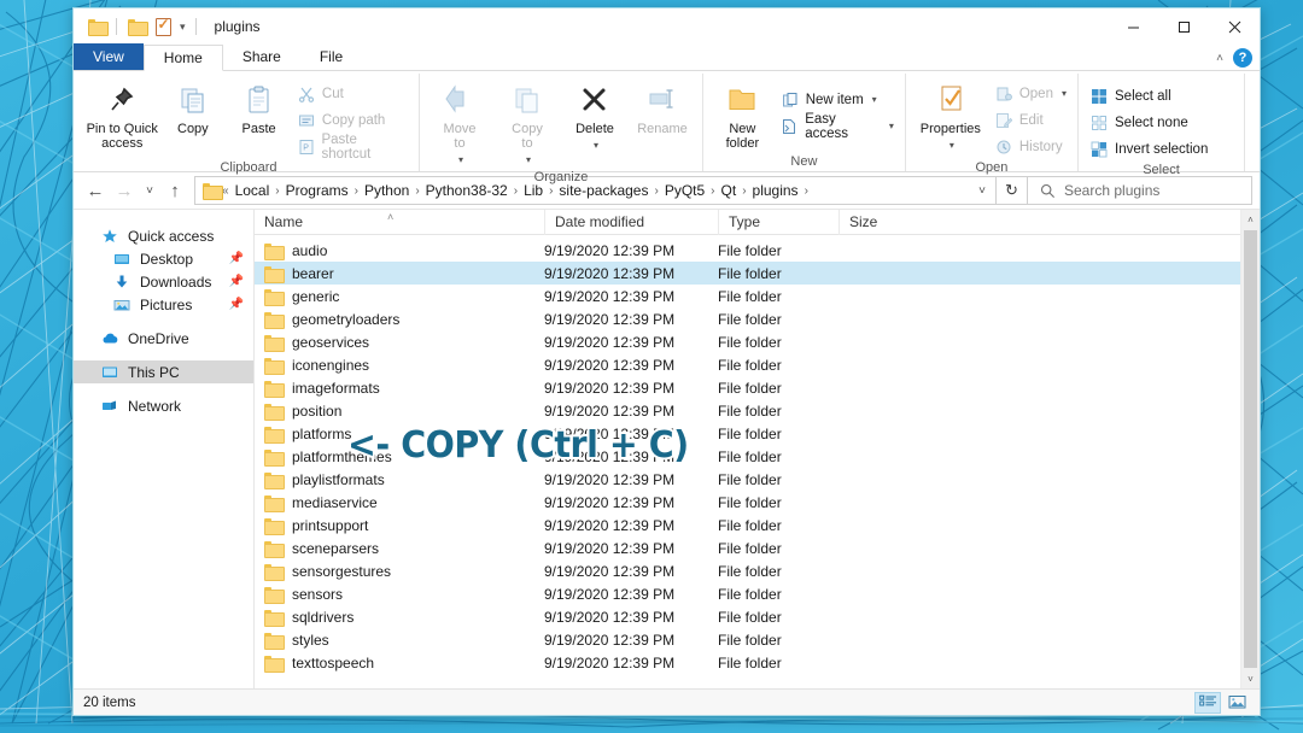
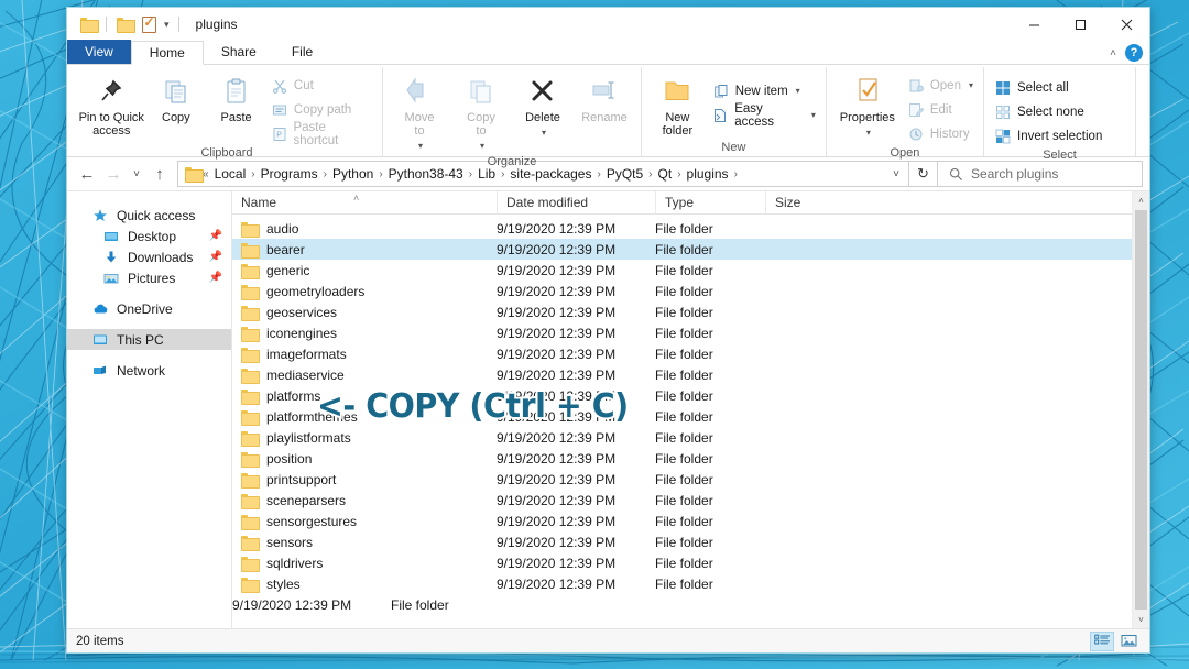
  ▾
  plugins
  View
  Home
  Share
  File
  ˄
  ?
  Pin to Quick
  access
  Copy
  Paste
  Cut
  Copy path
  Paste shortcut
  Clipboard
  Move
  to
  ▾
  Copy
  to
  ▾
  Delete
  ▾
  Rename
  Organize
  New
  folder
  New item
  ▾
  Easy access
  ▾
  New
  Properties
  ▾
  Open
  ▾
  Edit
  History
  Open
  Select all
  Select none
  Invert selection
  Select
  ←
  →
  ˅
  ↑
  «
  Local
  ›
  Programs
  ›
  Python
  ›
- Python38-32
+ Python38-43
  ›
  Lib
  ›
  site-packages
  ›
  PyQt5
  ›
  Qt
  ›
  plugins
  ›
  ˅
  ↻
  Search plugins
  Quick access
  Desktop
  📌
  Downloads
  📌
  Pictures
  📌
  OneDrive
  This PC
  Network
  Name
  ˄
  Date modified
  Type
  Size
  audio
  9/19/2020 12:39 PM
  File folder
  bearer
  9/19/2020 12:39 PM
  File folder
  generic
  9/19/2020 12:39 PM
  File folder
  geometryloaders
  9/19/2020 12:39 PM
  File folder
  geoservices
  9/19/2020 12:39 PM
  File folder
  iconengines
  9/19/2020 12:39 PM
  File folder
  imageformats
  9/19/2020 12:39 PM
  File folder
- position
+ mediaservice
  9/19/2020 12:39 PM
  File folder
  platforms
  9/19/2020 12:39 PM
  File folder
  platformthemes
  9/19/2020 12:39 PM
  File folder
  playlistformats
  9/19/2020 12:39 PM
  File folder
- mediaservice
+ position
  9/19/2020 12:39 PM
  File folder
  printsupport
  9/19/2020 12:39 PM
  File folder
  sceneparsers
  9/19/2020 12:39 PM
  File folder
  sensorgestures
  9/19/2020 12:39 PM
  File folder
  sensors
  9/19/2020 12:39 PM
  File folder
  sqldrivers
  9/19/2020 12:39 PM
  File folder
  styles
  9/19/2020 12:39 PM
  File folder
- texttospeech
  9/19/2020 12:39 PM
  File folder
  ˄
  ˅
  20 items
  <- COPY (Ctrl + C)
